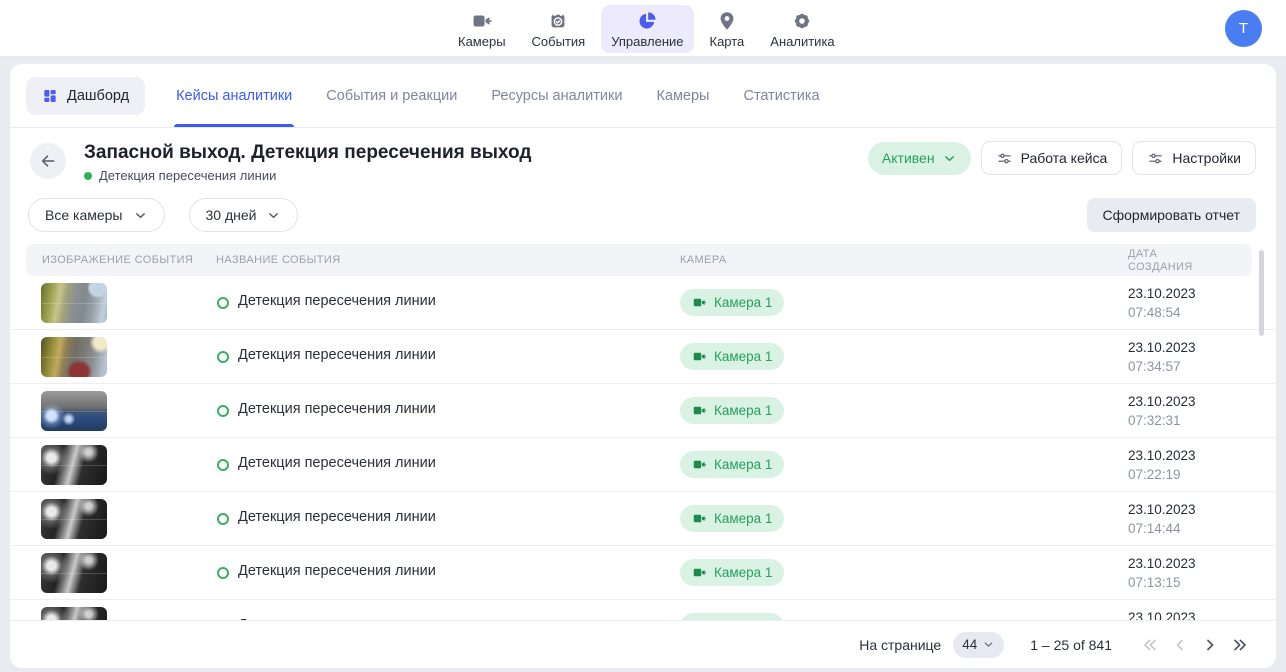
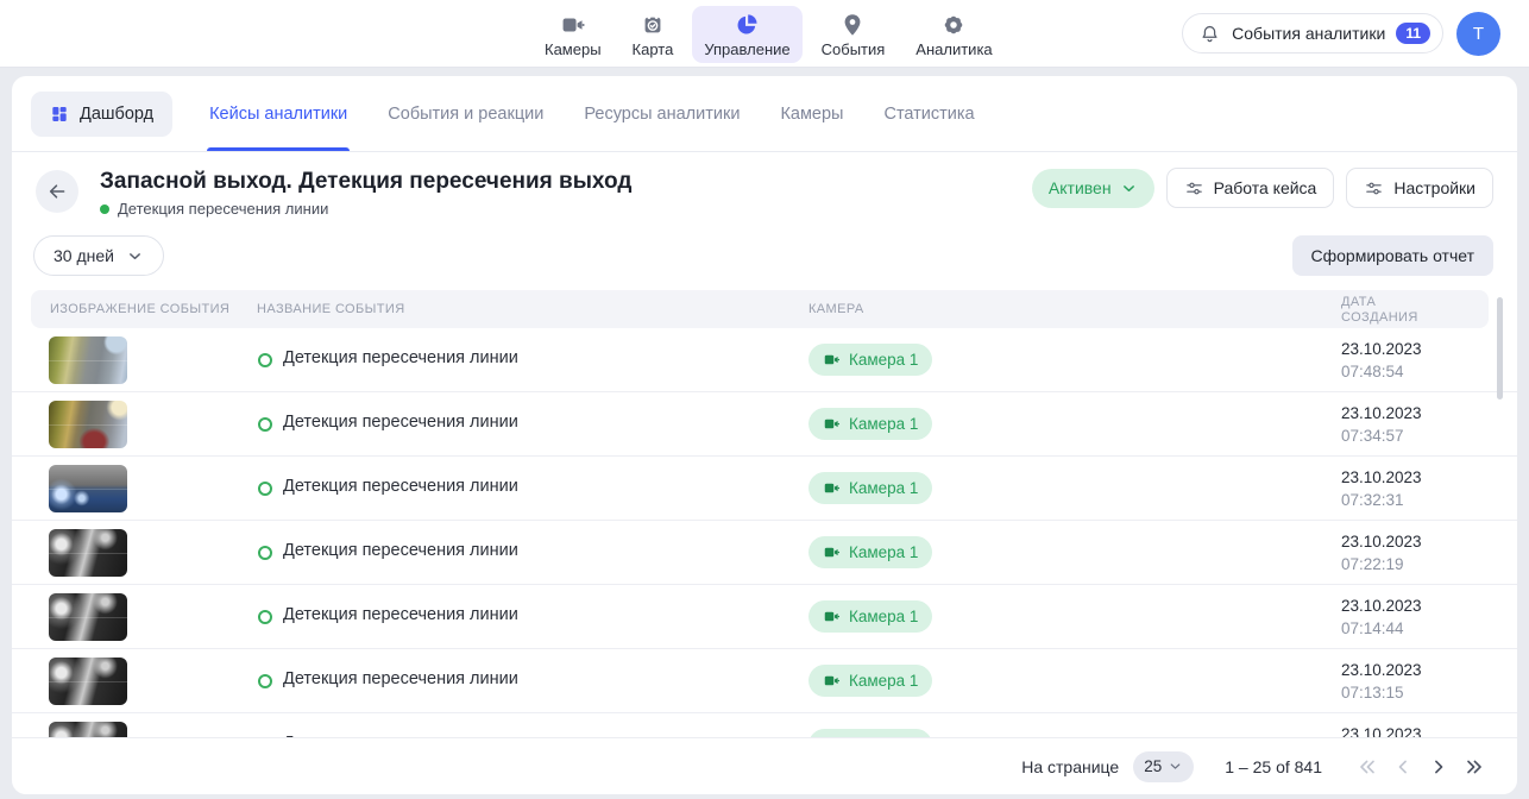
  Камеры
- События
+ Карта
  Управление
- Карта
+ События
  Аналитика
+ События аналитики
+ 11
  T
  Дашборд
  Кейсы аналитики
  События и реакции
  Ресурсы аналитики
  Камеры
  Статистика
  Запасной выход. Детекция пересечения выход
  Детекция пересечения линии
  Активен
  Работа кейса
  Настройки
- Все камеры
  30 дней
  Сформировать отчет
  ИЗОБРАЖЕНИЕ СОБЫТИЯ
  НАЗВАНИЕ СОБЫТИЯ
  КАМЕРА
  ДАТА СОЗДАНИЯ
  Детекция пересечения линии
  Камера 1
  23.10.2023
  07:48:54
  Детекция пересечения линии
  Камера 1
  23.10.2023
  07:34:57
  Детекция пересечения линии
  Камера 1
  23.10.2023
  07:32:31
  Детекция пересечения линии
  Камера 1
  23.10.2023
  07:22:19
  Детекция пересечения линии
  Камера 1
  23.10.2023
  07:14:44
  Детекция пересечения линии
  Камера 1
  23.10.2023
  07:13:15
  23.10.2023
  На странице
- 44
+ 25
  1 – 25 of 841
